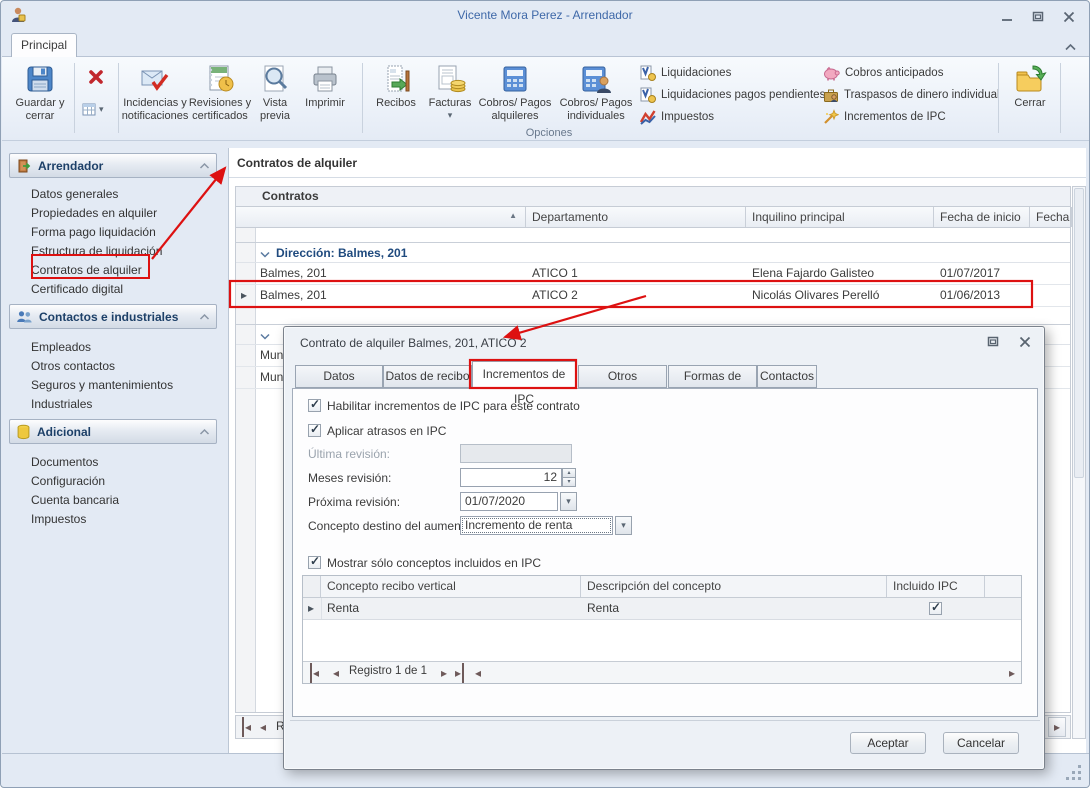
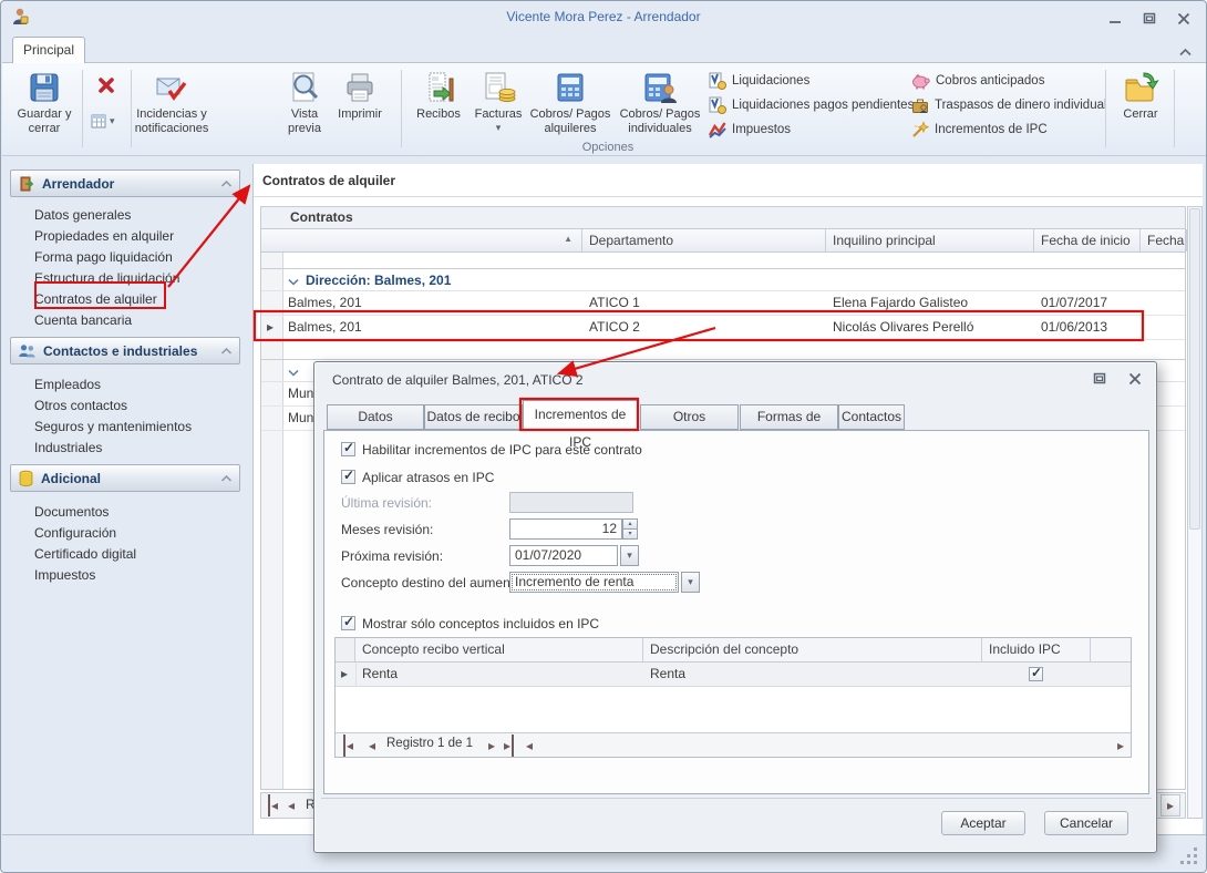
  Vicente Mora Perez - Arrendador
  Principal
  Guardar y cerrar
  ▾
  Incidencias y notificaciones
- Revisiones y certificados
  Vista previa
  Imprimir
  Recibos
  Facturas
  ▾
  Cobros/ Pagos alquileres
  Cobros/ Pagos individuales
  Liquidaciones
  Liquidaciones pagos pendientes
  Impuestos
  Cobros anticipados
  Traspasos de dinero individua
  Incrementos de IPC
  Cerrar
  Opciones
  Contratos de alquiler
  Arrendador
  Datos generales
  Propiedades en alquiler
  Forma pago liquidación
  Estructura de liquidació
  Contratos de alquiler
- Certificado digital
+ Cuenta bancaria
  Contactos e industriales
  Empleados
  Otros contactos
  Seguros y mantenimientos
  Industriales
  Adicional
  Documentos
  Configuración
- Cuenta bancaria
+ Certificado digital
  Impuestos
  Contratos
  ▲
  Departamento
  Inquilino principal
  Fecha de inicio
  Fecha
  Dirección: Balmes, 201
  Balmes, 201
  ATICO 1
  Elena Fajardo Galisteo
  01/07/2017
  ▸
  Balmes, 201
  ATICO 2
  Nicolás Olivares Perelló
  01/06/2013
  Mun
  Mun
  ◂
  ◂
  R
  ▸
  Contrato de alquiler Balmes, 201, ATICO 2
  Datos de recibo
  Incrementos de IPC
  Contactos
  ✓
  Habilitar incrementos de IPC para contrato
  ✓
  Aplicar atrasos en IPC
  Última revisión:
  Meses revisión:
  12
  Próxima revisión:
  01/07/2020
  ▾
  Concepto destino del aumen
  Incremento de renta
  ▾
  ✓
  Mostrar sólo conceptos incluidos en IPC
  Concepto recibo vertical
  Descripción del concepto
  Incluido IPC
  ▸
  Renta
  Renta
  ✓
  ◂
  ◂
  Registro 1 de 1
  ▸
  ▸
  ◂
  ▸
  Aceptar
  Cancelar
